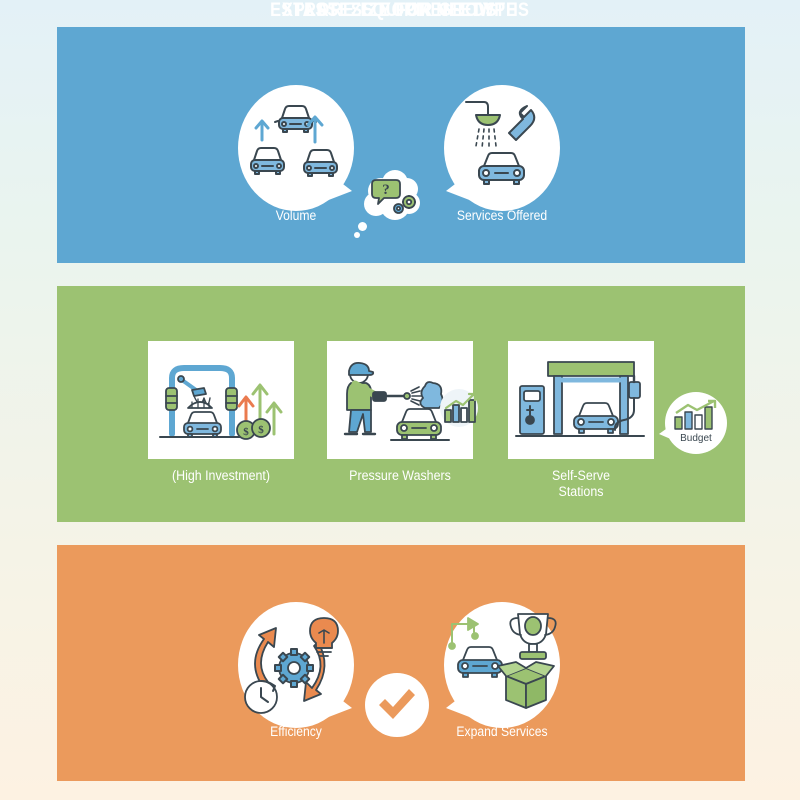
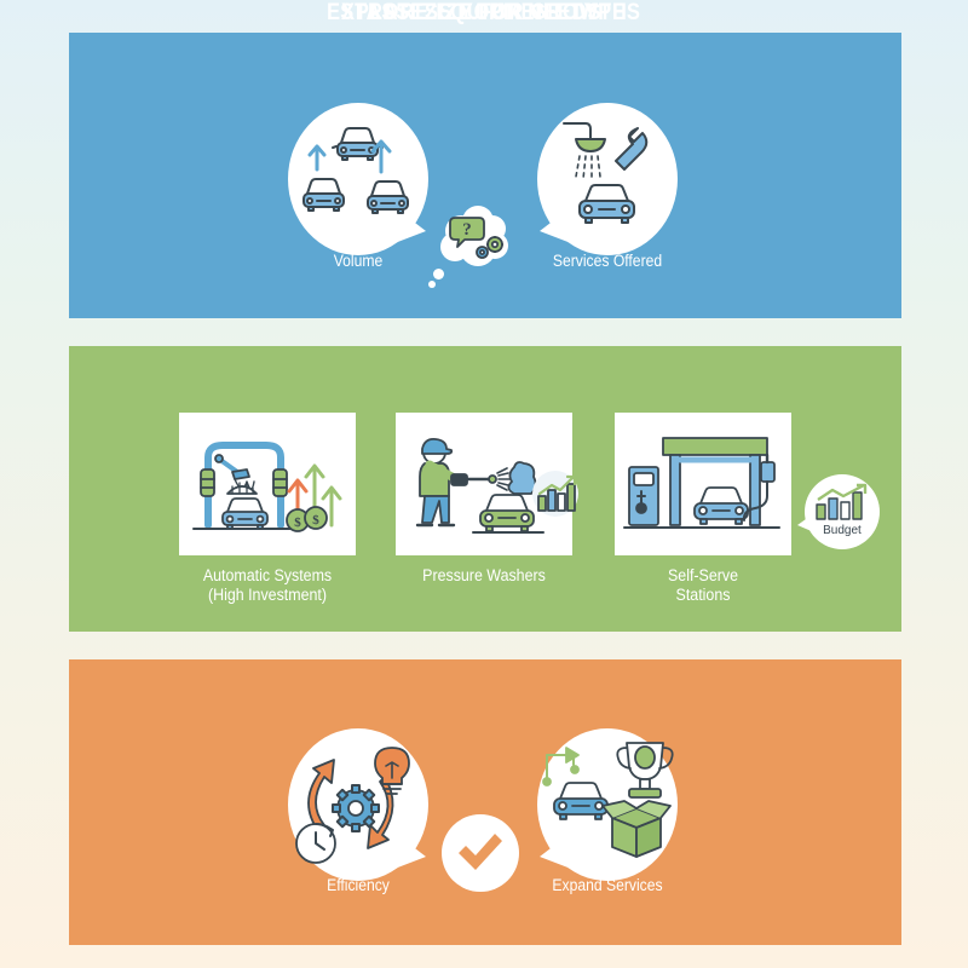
  ASSESS YOUR NEEDS
  Volume
  Services Offered
  ?
  EXPLORE EQUIPMENT TYPES
  $
  $
+ Automatic Systems
  (High Investment)
  Pressure Washers
  Self-Serve
  Stations
  Budget
  STRATEZIZE FOR GROWTH
  Efficiency
  Expand Services
